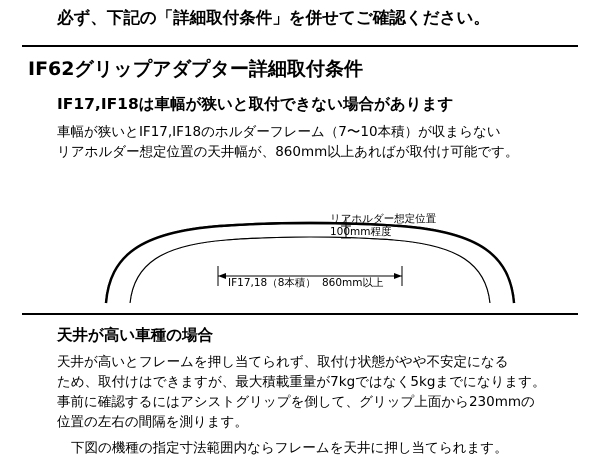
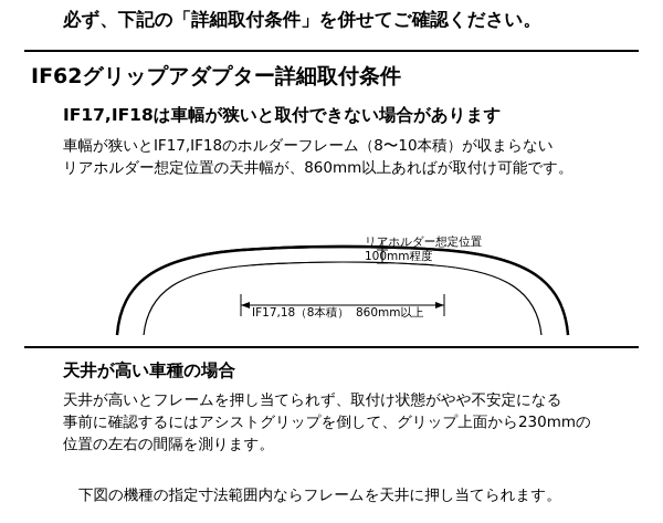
  必ず、下記の「詳細取付条件」を併せてご確認ください。
  IF62グリップアダプター詳細取付条件
  IF17,IF18は車幅が狭いと取付できない場合があります
- 車幅が狭いとIF17,IF18のホルダーフレーム（7〜10本積）が収まらない
+ 車幅が狭いとIF17,IF18のホルダーフレーム（8〜10本積）が収まらない
  リアホルダー想定位置の天井幅が、860mm以上あればが取付け可能です。
  リアホルダー想定位置
  100mm程度
  IF17,18（8本積）
  860mm以上
  天井が高い車種の場合
  天井が高いとフレームを押し当てられず、取付け状態がやや不安定になる
- ため、取付けはできますが、最大積載重量が7kgではなく5kgまでになります。
  事前に確認するにはアシストグリップを倒して、グリップ上面から230mmの
  位置の左右の間隔を測ります。
  下図の機種の指定寸法範囲内ならフレームを天井に押し当てられます。
